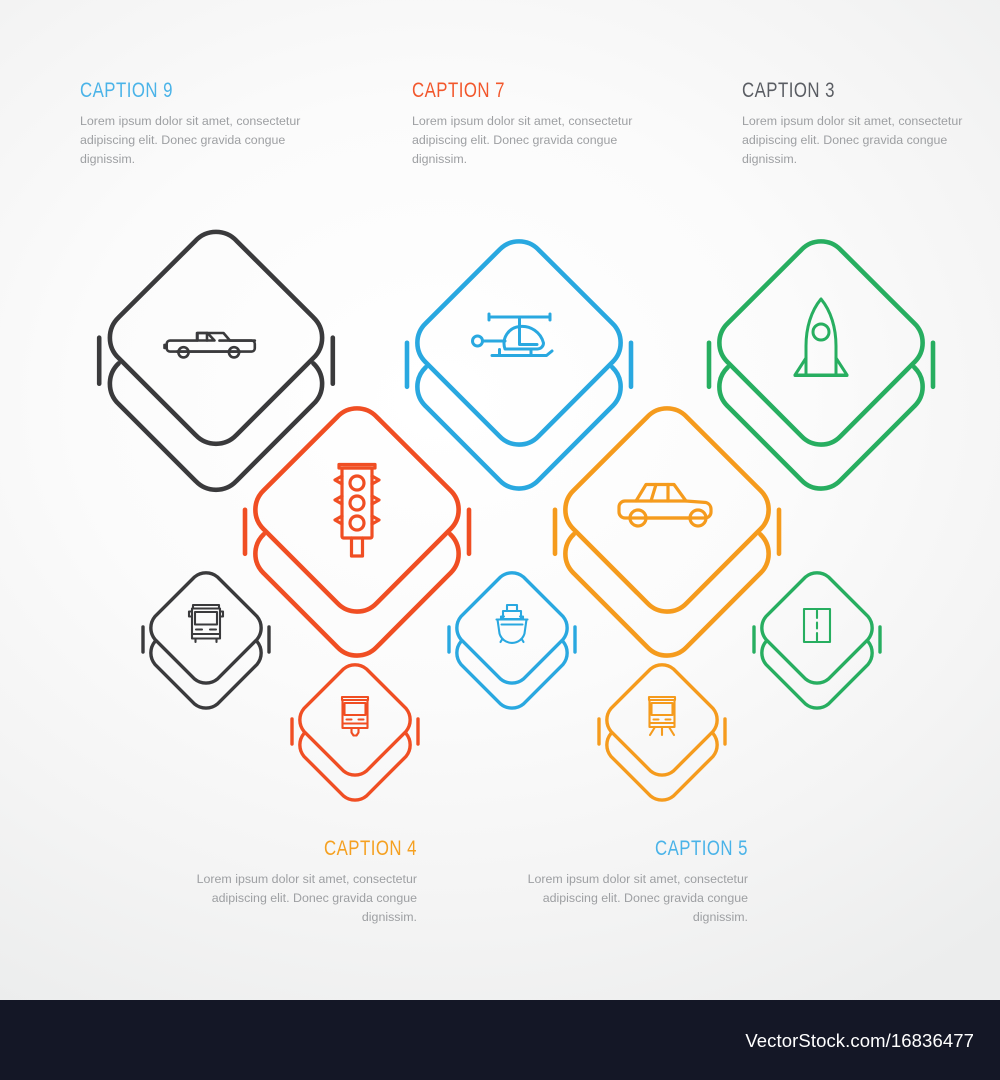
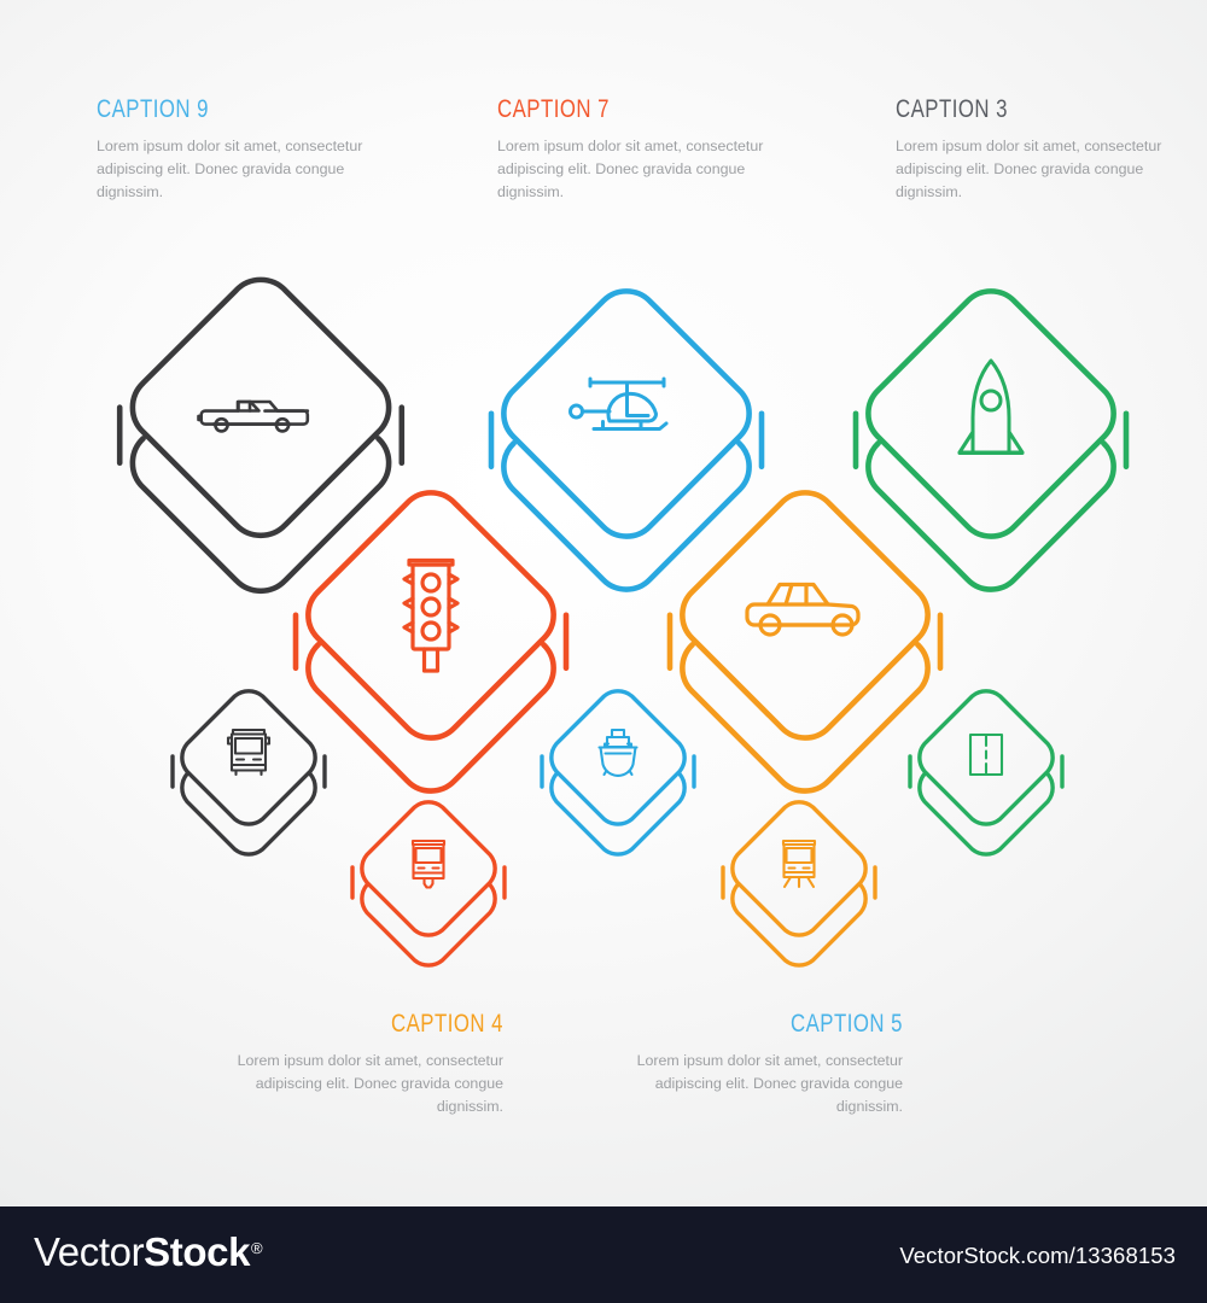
  CAPTION 9
  Lorem ipsum dolor sit amet, consectetur adipiscing elit. Donec gravida congue dignissim.
  CAPTION 7
  Lorem ipsum dolor sit amet, consectetur adipiscing elit. Donec gravida congue dignissim.
  CAPTION 3
  Lorem ipsum dolor sit amet, consectetur adipiscing elit. Donec gravida congue dignissim.
  CAPTION 4
  Lorem ipsum dolor sit amet, consectetur adipiscing elit. Donec gravida congue dignissim.
  CAPTION 5
  Lorem ipsum dolor sit amet, consectetur adipiscing elit. Donec gravida congue dignissim.
+ VectorStock®
- VectorStock.com/16836477
+ VectorStock.com/13368153
